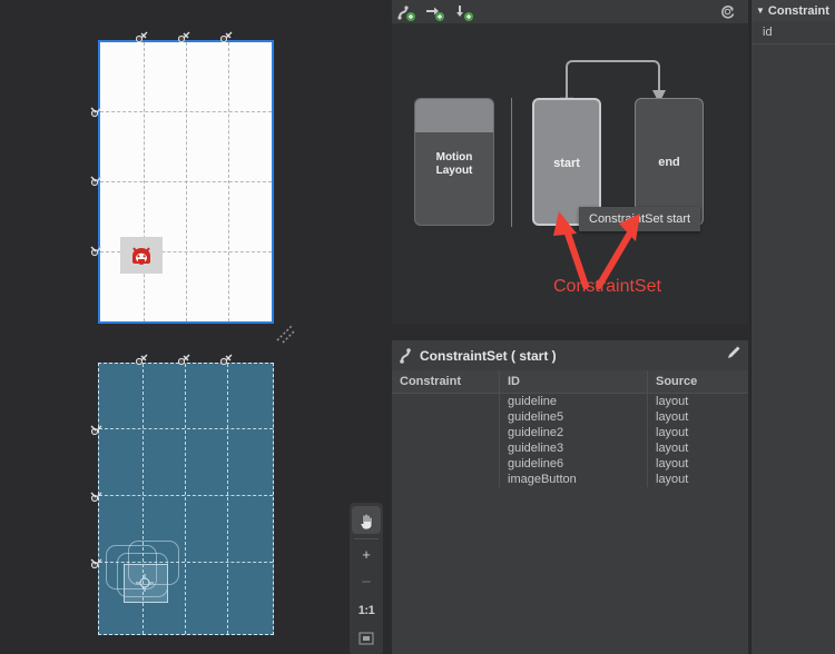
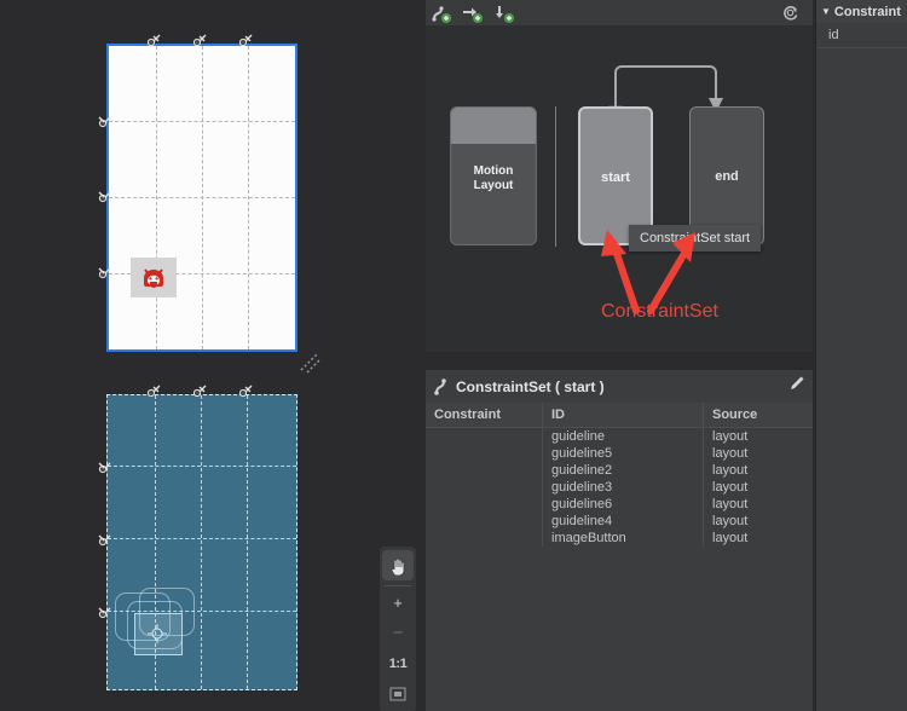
  +
  −
  1:1
  Motion
  Layout
  start
  end
  ConstrtSet start
  ConstraintSet
  ConstraintSet ( start )
  Constraint	ID	Source
  	guideline	layout
  	guideline5	layout
  	guideline2	layout
  	guideline3	layout
  	guideline6	layout
+ 	guideline4	layout
  	imageButton	layout
  ▼
  Constraint
  id
